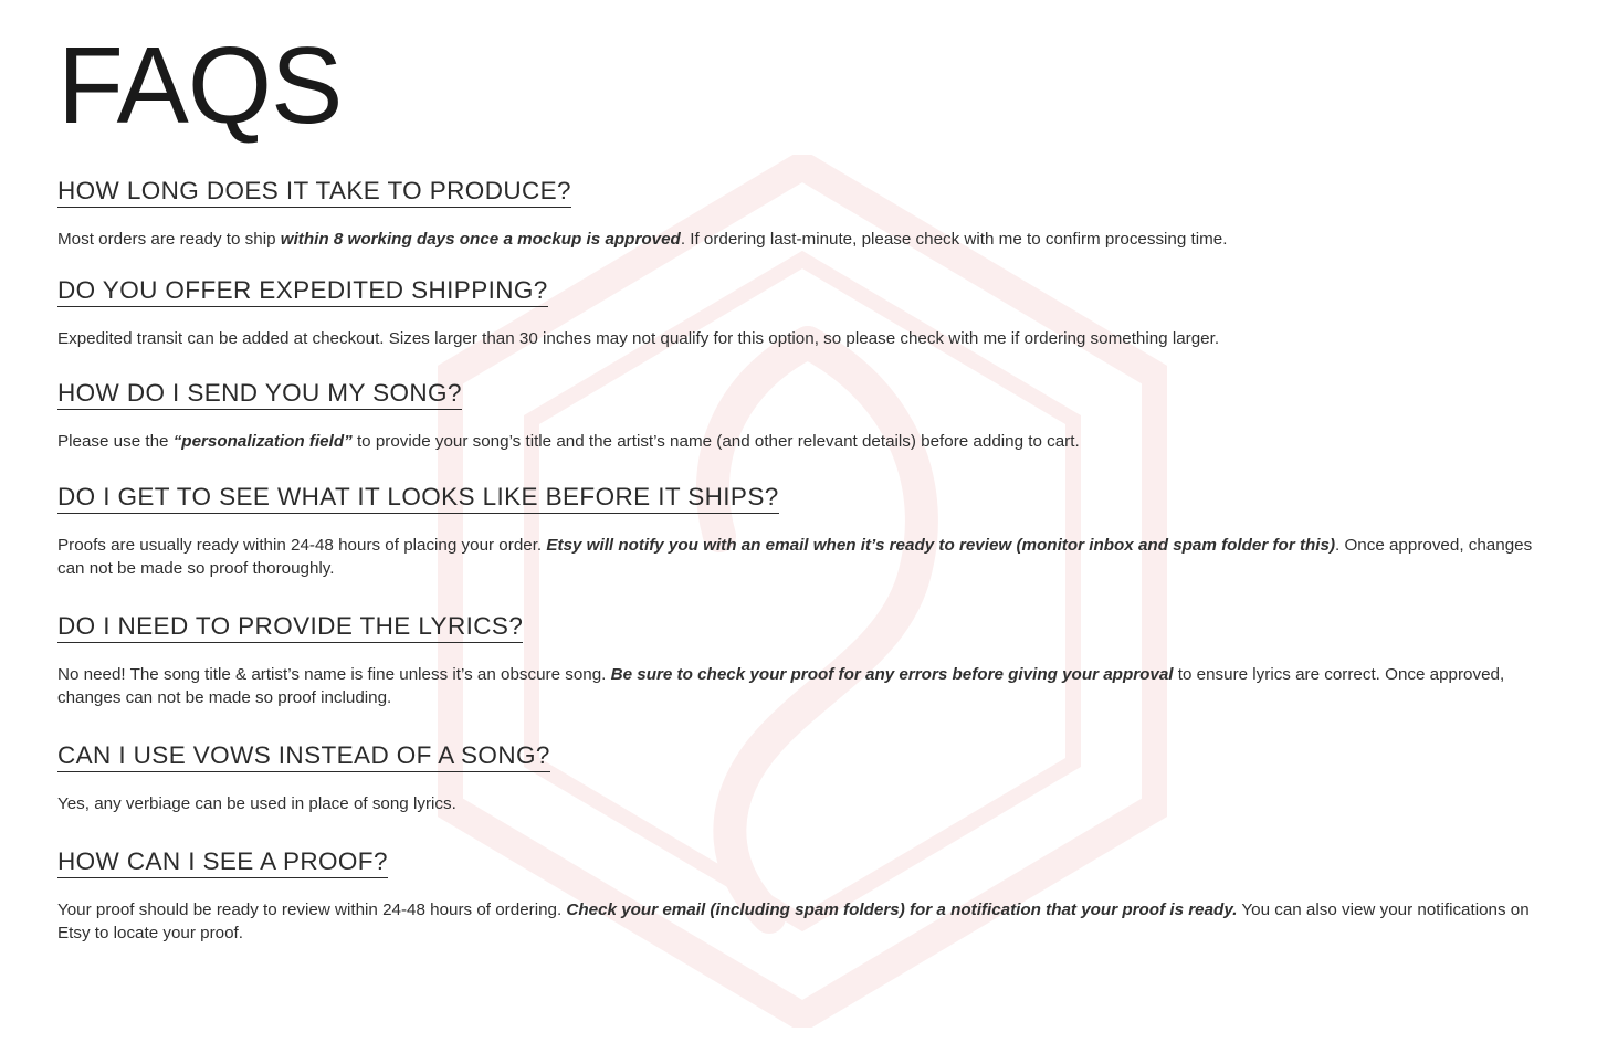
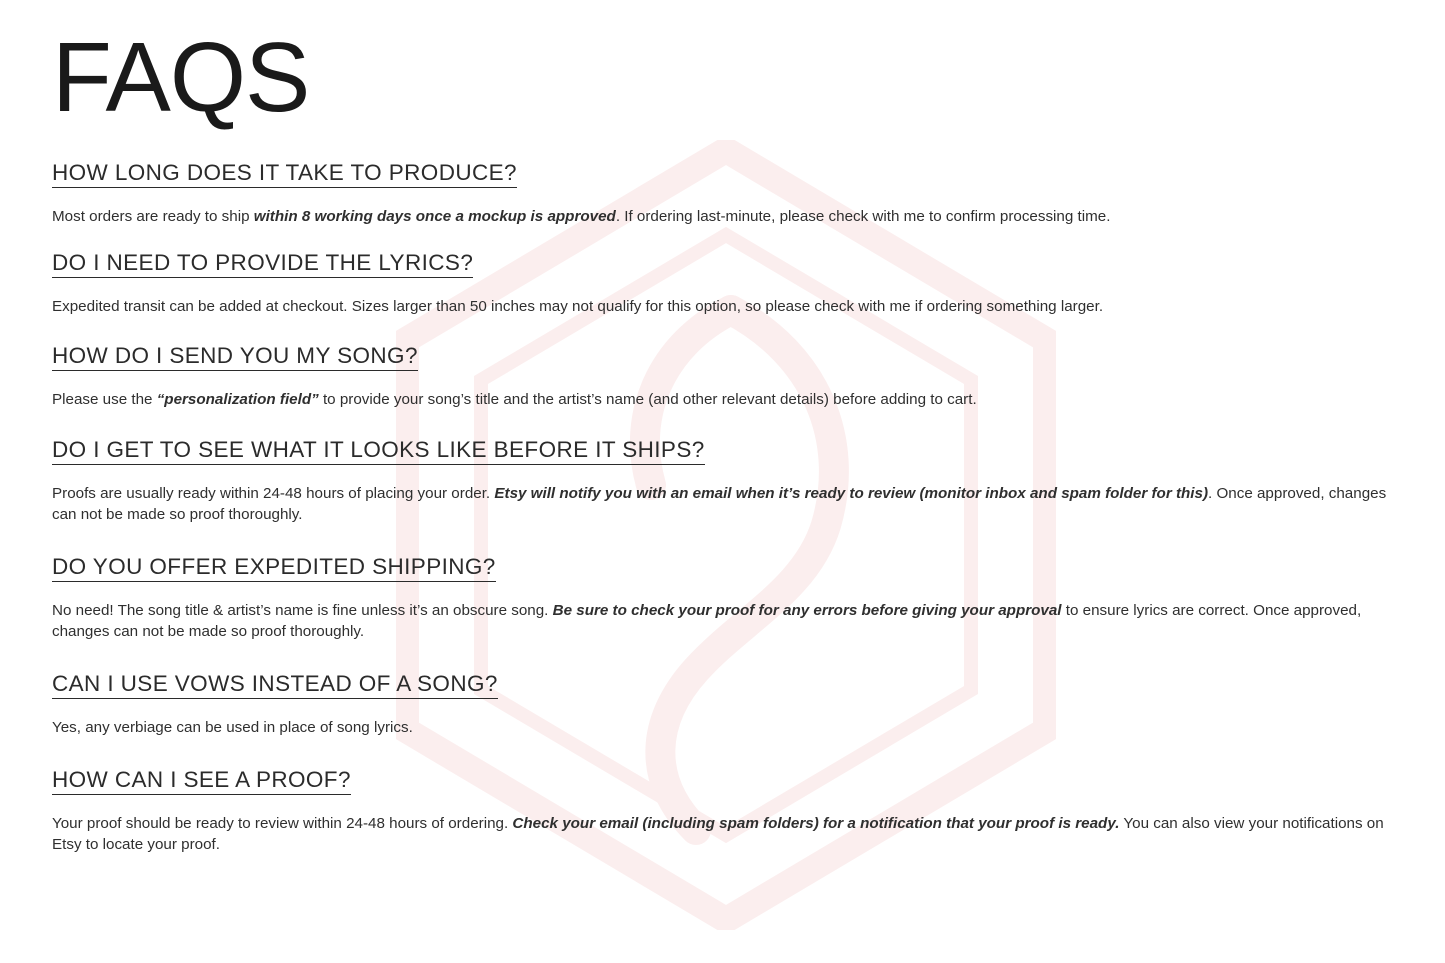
  FAQS
  HOW LONG DOES IT TAKE TO PRODUCE?
  Most orders are ready to ship within 8 working days once a mockup is approved. If ordering last-minute, please check with me to confirm processing time.
- DO YOU OFFER EXPEDITED SHIPPING?
+ DO I NEED TO PROVIDE THE LYRICS?
- Expedited transit can be added at checkout. Sizes larger than 30 inches may not qualify for this option, so please check with me if ordering something larger.
+ Expedited transit can be added at checkout. Sizes larger than 50 inches may not qualify for this option, so please check with me if ordering something larger.
  HOW DO I SEND YOU MY SONG?
  Please use the “personalization field” to provide your song’s title and the artist’s name (and other relevant details) before adding to cart.
  DO I GET TO SEE WHAT IT LOOKS LIKE BEFORE IT SHIPS?
  Proofs are usually ready within 24-48 hours of placing your order. Etsy will notify you with an email when it’s ready to review (monitor inbox and spam folder for this). Once approved, changes can not be made so proof thoroughly.
- DO I NEED TO PROVIDE THE LYRICS?
+ DO YOU OFFER EXPEDITED SHIPPING?
- No need! The song title & artist’s name is fine unless it’s an obscure song. Be sure to check your proof for any errors before giving your approval to ensure lyrics are correct. Once approved, changes can not be made so proof including.
+ No need! The song title & artist’s name is fine unless it’s an obscure song. Be sure to check your proof for any errors before giving your approval to ensure lyrics are correct. Once approved, changes can not be made so proof thoroughly.
  CAN I USE VOWS INSTEAD OF A SONG?
  Yes, any verbiage can be used in place of song lyrics.
  HOW CAN I SEE A PROOF?
  Your proof should be ready to review within 24-48 hours of ordering. Check your email (including spam folders) for a notification that your proof is ready. You can also view your notifications on Etsy to locate your proof.
